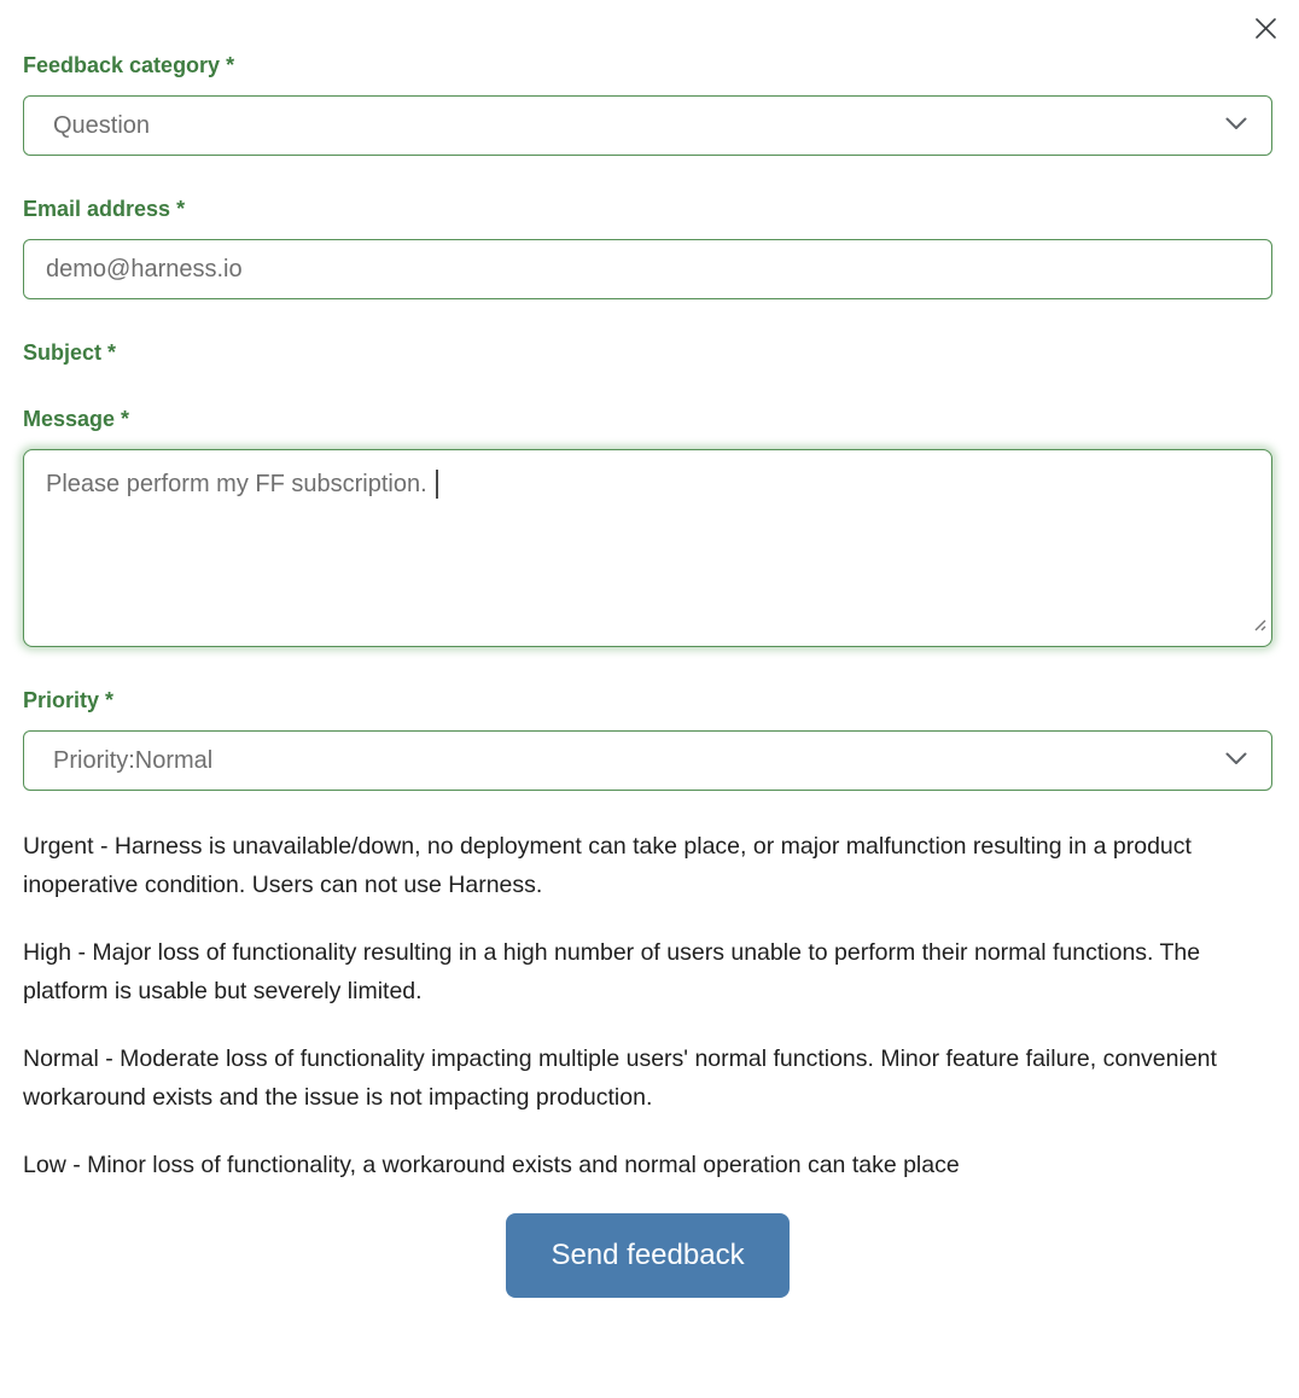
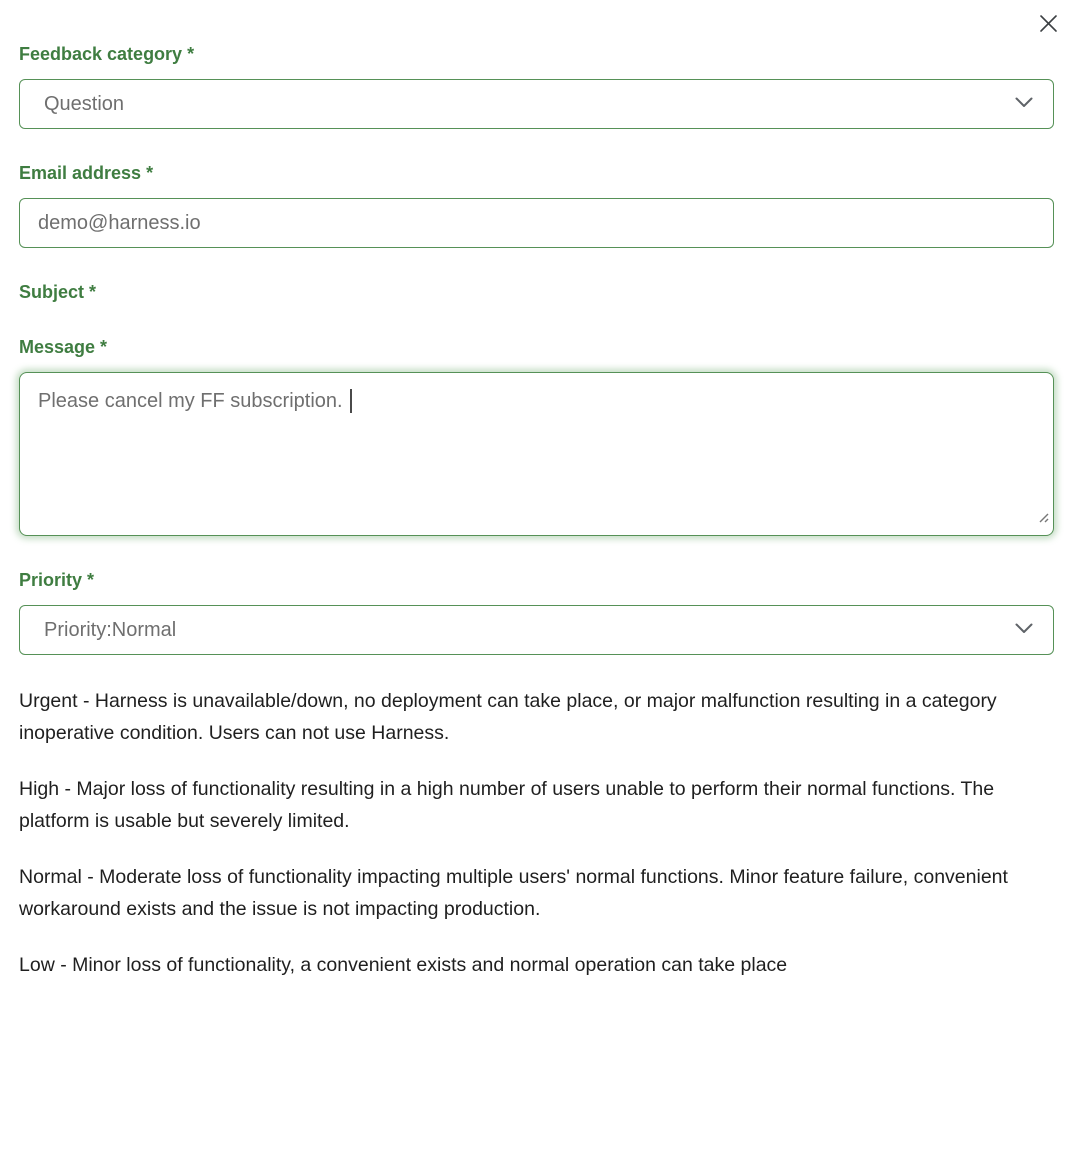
  Feedback category *
  Question
  Email address *
  demo@harness.io
  Subject *
  Message *
- Please perform my FF subscription.
+ Please cancel my FF subscription.
  Priority *
  Priority:Normal
- Urgent - Harness is unavailable/down, no deployment can take place, or major malfunction resulting in a product inoperative condition. Users can not use Harness.
+ Urgent - Harness is unavailable/down, no deployment can take place, or major malfunction resulting in a category inoperative condition. Users can not use Harness.
  High - Major loss of functionality resulting in a high number of users unable to perform their normal functions. The platform is usable but severely limited.
  Normal - Moderate loss of functionality impacting multiple users' normal functions. Minor feature failure, convenient workaround exists and the issue is not impacting production.
- Low - Minor loss of functionality, a workaround exists and normal operation can take place
+ Low - Minor loss of functionality, a convenient exists and normal operation can take place
- Send feedback
